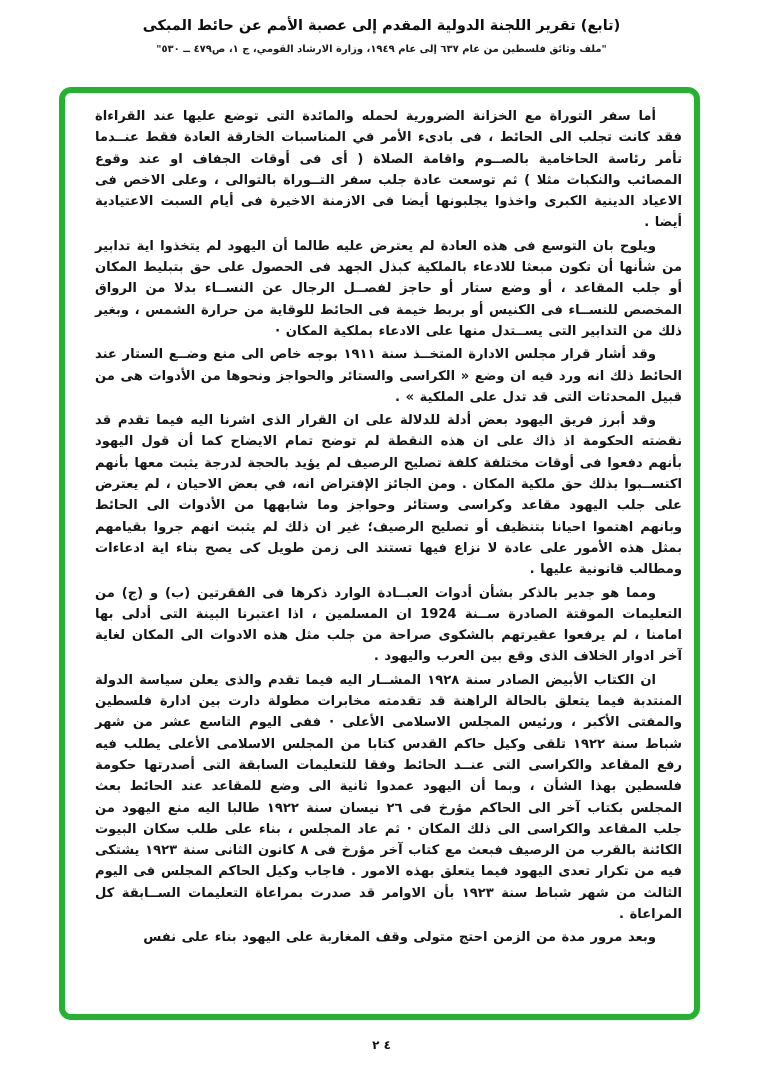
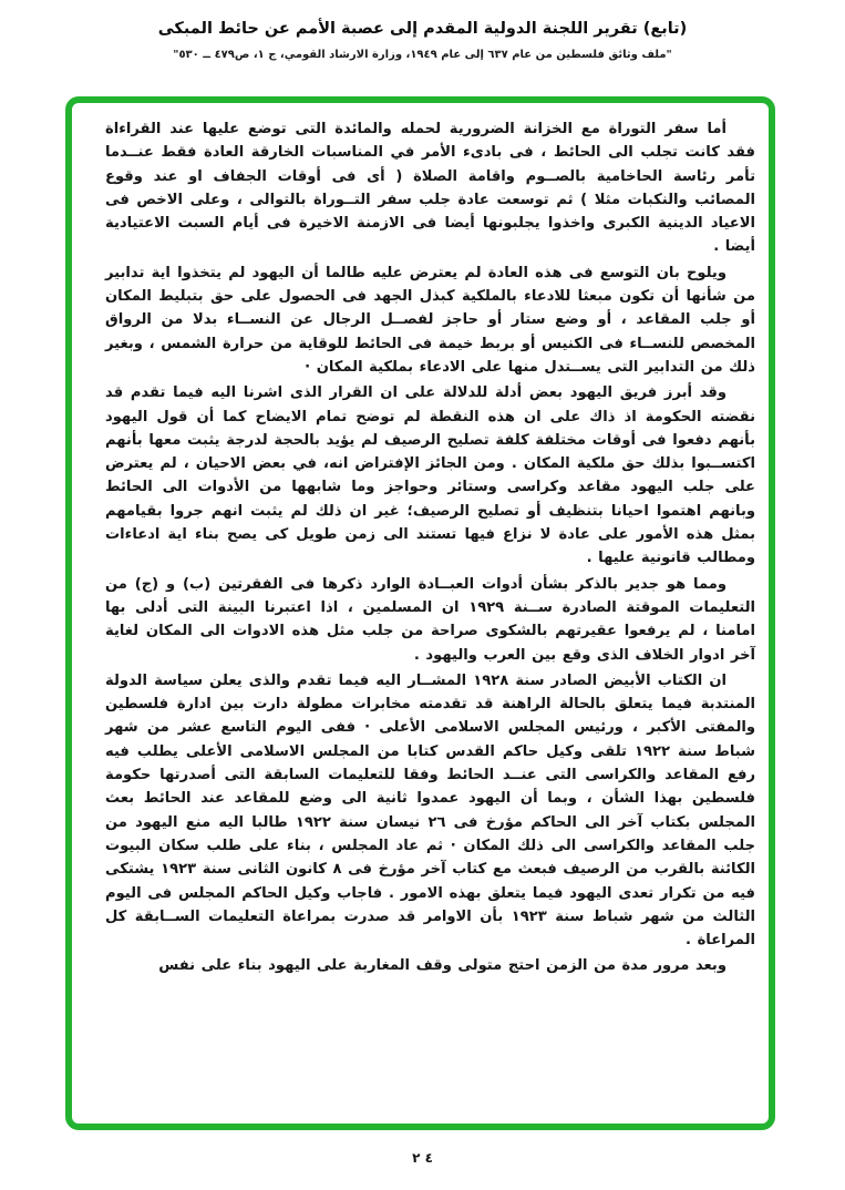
  (تابع) تقرير اللجنة الدولية المقدم إلى عصبة الأمم عن حائط المبكى
  "ملف وثائق فلسطين من عام ٦٣٧ إلى عام ١٩٤٩، وزارة الارشاد القومي، ج ١، ص٤٧٩ ــ ٥٣٠"
  أما سفر التوراة مع الخزانة الضرورية لحمله والمائدة التى توضع عليها عند القراءاة فقد كانت تجلب الى الحائط ، فى بادىء الأمر في المناسبات الخارقة العادة فقط عنــدما تأمر رئاسة الحاخامية بالصــوم واقامة الصلاة ( أى فى أوقات الجفاف او عند وقوع المصائب والنكبات مثلا ) ثم توسعت عادة جلب سفر التــوراة بالتوالى ، وعلى الاخص فى الاعياد الدينية الكبرى واخذوا يجلبونها أيضا فى الازمنة الاخيرة فى أيام السبت الاعتيادية أيضا .
  ويلوح بان التوسع فى هذه العادة لم يعترض عليه طالما أن اليهود لم يتخذوا اية تدابير من شأنها أن تكون مبعثا للادعاء بالملكية كبذل الجهد فى الحصول على حق بتبليط المكان أو جلب المقاعد ، أو وضع ستار أو حاجز لفصــل الرجال عن النســاء بدلا من الرواق المخصص للنســاء فى الكنيس أو بربط خيمة فى الحائط للوقاية من حرارة الشمس ، وبغير ذلك من التدابير التى يســتدل منها على الادعاء بملكية المكان ·
- وقد أشار قرار مجلس الادارة المتخــذ سنة ١٩١١ بوجه خاص الى منع وضــع الستار عند الحائط ذلك انه ورد فيه ان وضع « الكراسى والستائر والحواجز ونحوها من الأدوات هى من قبيل المحدثات التى قد تدل على الملكية » .
  وقد أبرز فريق اليهود بعض أدلة للدلالة على ان القرار الذى اشرنا اليه فيما تقدم قد نقضته الحكومة اذ ذاك على ان هذه النقطة لم توضح تمام الايضاح كما أن قول اليهود بأنهم دفعوا فى أوقات مختلفة كلفة تصليح الرصيف لم يؤيد بالحجة لدرجة يثبت معها بأنهم اكتســبوا بذلك حق ملكية المكان . ومن الجائز الإفتراض انه، في بعض الاحيان ، لم يعترض على جلب اليهود مقاعد وكراسى وستائر وحواجز وما شابهها من الأدوات الى الحائط وبانهم اهتموا احيانا بتنظيف أو تصليح الرصيف؛ غير ان ذلك لم يثبت انهم جروا بقيامهم بمثل هذه الأمور على عادة لا نزاع فيها تستند الى زمن طويل كى يصح بناء اية ادعاءات ومطالب قانونية عليها .
- ومما هو جدير بالذكر بشأن أدوات العبــادة الوارد ذكرها فى الفقرتين (ب) و (ج) من التعليمات الموقتة الصادرة ســنة 1924 ان المسلمين ، اذا اعتبرنا البينة التى أدلى بها امامنا ، لم يرفعوا عقيرتهم بالشكوى صراحة من جلب مثل هذه الادوات الى المكان لغاية آخر ادوار الخلاف الذى وقع بين العرب واليهود .
+ ومما هو جدير بالذكر بشأن أدوات العبــادة الوارد ذكرها فى الفقرتين (ب) و (ج) من التعليمات الموقتة الصادرة ســنة ١٩٢٩ ان المسلمين ، اذا اعتبرنا البينة التى أدلى بها امامنا ، لم يرفعوا عقيرتهم بالشكوى صراحة من جلب مثل هذه الادوات الى المكان لغاية آخر ادوار الخلاف الذى وقع بين العرب واليهود .
  ان الكتاب الأبيض الصادر سنة ١٩٢٨ المشــار اليه فيما تقدم والذى يعلن سياسة الدولة المنتدبة فيما يتعلق بالحالة الراهنة قد تقدمته مخابرات مطولة دارت بين ادارة فلسطين والمفتى الأكبر ، ورئيس المجلس الاسلامى الأعلى · ففى اليوم التاسع عشر من شهر شباط سنة ١٩٢٢ تلقى وكيل حاكم القدس كتابا من المجلس الاسلامى الأعلى يطلب فيه رفع المقاعد والكراسى التى عنــد الحائط وفقا للتعليمات السابقة التى أصدرتها حكومة فلسطين بهذا الشأن ، وبما أن اليهود عمدوا ثانية الى وضع للمقاعد عند الحائط بعث المجلس بكتاب آخر الى الحاكم مؤرخ فى ٢٦ نيسان سنة ١٩٢٢ طالبا اليه منع اليهود من جلب المقاعد والكراسى الى ذلك المكان · ثم عاد المجلس ، بناء على طلب سكان البيوت الكائنة بالقرب من الرصيف فبعث مع كتاب آخر مؤرخ فى ٨ كانون الثانى سنة ١٩٢٣ يشتكى فيه من تكرار تعدى اليهود فيما يتعلق بهذه الامور . فاجاب وكيل الحاكم المجلس فى اليوم الثالث من شهر شباط سنة ١٩٢٣ بأن الاوامر قد صدرت بمراعاة التعليمات الســابقة كل المراعاة .
  وبعد مرور مدة من الزمن احتج متولى وقف المغاربة على اليهود بناء على نفس
  ٤ ٢
